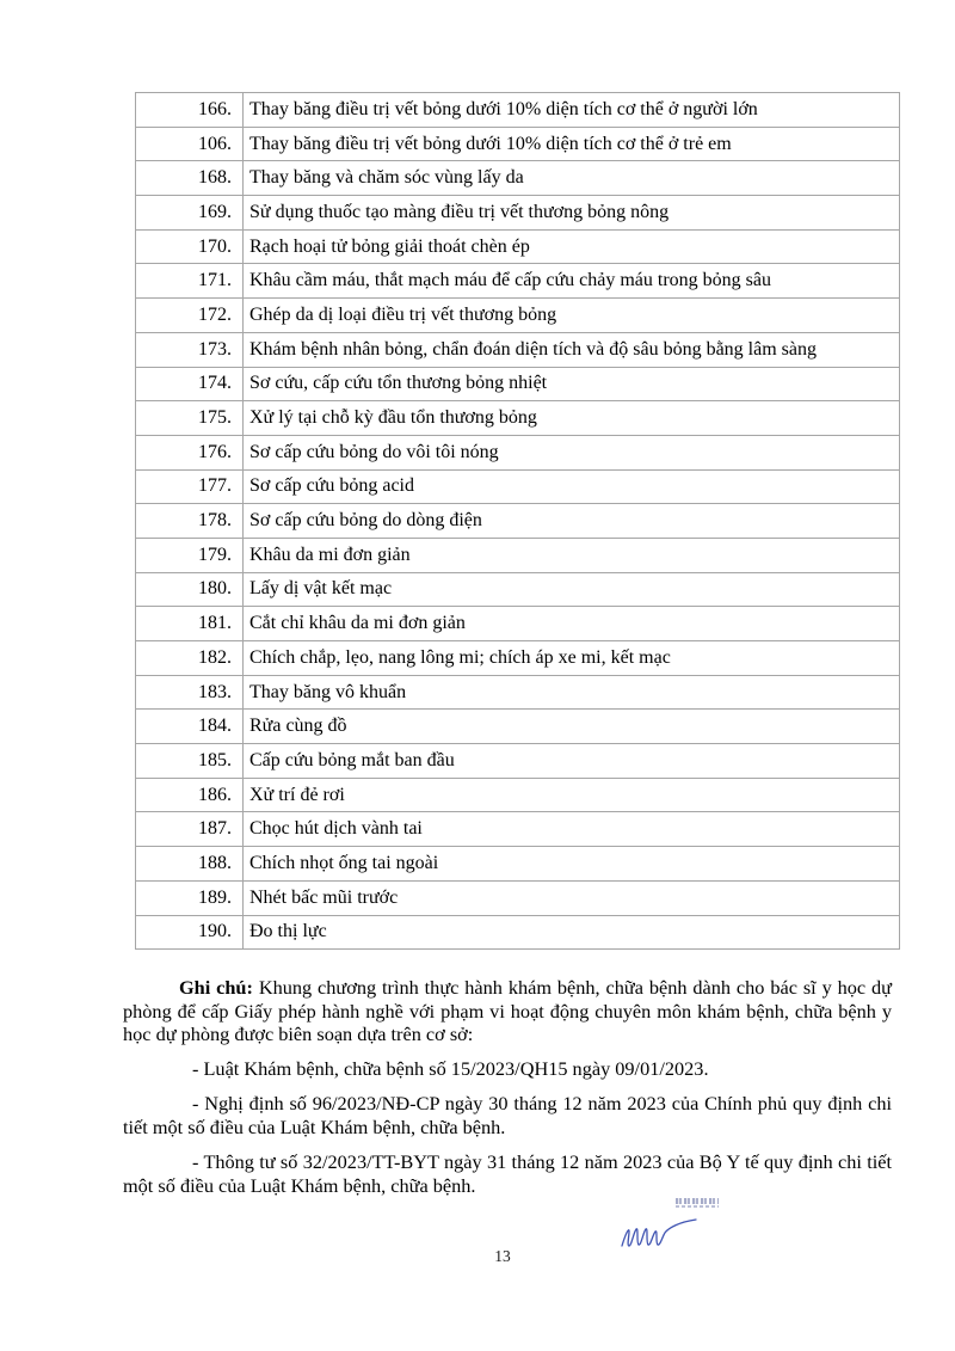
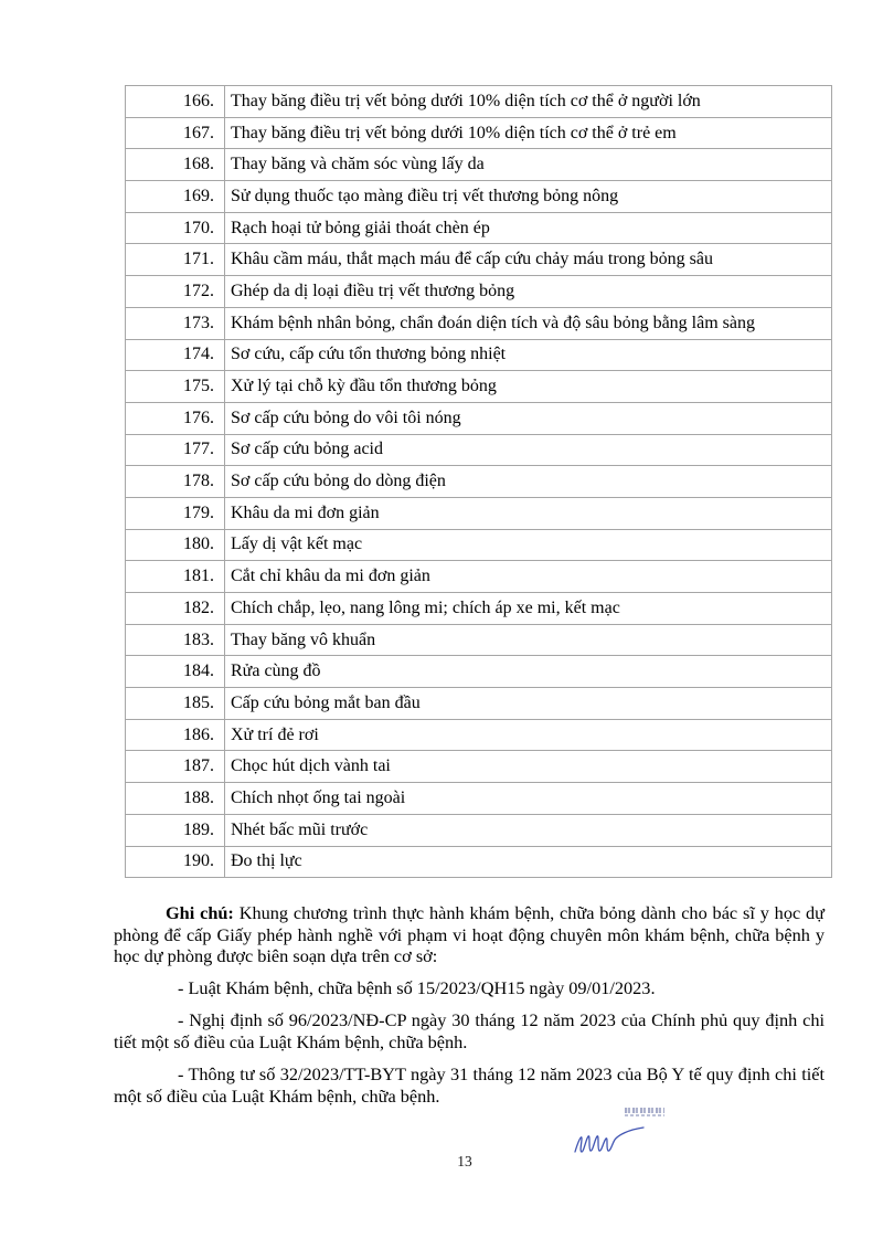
  166.	Thay băng điều trị vết bỏng dưới 10% diện tích cơ thể ở người lớn
- 106.	Thay băng điều trị vết bỏng dưới 10% diện tích cơ thể ở trẻ em
+ 167.	Thay băng điều trị vết bỏng dưới 10% diện tích cơ thể ở trẻ em
  168.	Thay băng và chăm sóc vùng lấy da
  169.	Sử dụng thuốc tạo màng điều trị vết thương bỏng nông
  170.	Rạch hoại tử bỏng giải thoát chèn ép
  171.	Khâu cầm máu, thắt mạch máu để cấp cứu chảy máu trong bỏng sâu
  172.	Ghép da dị loại điều trị vết thương bỏng
  173.	Khám bệnh nhân bỏng, chẩn đoán diện tích và độ sâu bỏng bằng lâm sàng
  174.	Sơ cứu, cấp cứu tổn thương bỏng nhiệt
  175.	Xử lý tại chỗ kỳ đầu tổn thương bỏng
  176.	Sơ cấp cứu bỏng do vôi tôi nóng
  177.	Sơ cấp cứu bỏng acid
  178.	Sơ cấp cứu bỏng do dòng điện
  179.	Khâu da mi đơn giản
  180.	Lấy dị vật kết mạc
  181.	Cắt chỉ khâu da mi đơn giản
  182.	Chích chắp, lẹo, nang lông mi; chích áp xe mi, kết mạc
  183.	Thay băng vô khuẩn
  184.	Rửa cùng đồ
  185.	Cấp cứu bỏng mắt ban đầu
  186.	Xử trí đẻ rơi
  187.	Chọc hút dịch vành tai
  188.	Chích nhọt ống tai ngoài
  189.	Nhét bấc mũi trước
  190.	Đo thị lực
- Ghi chú: Khung chương trình thực hành khám bệnh, chữa bệnh dành cho bác sĩ y học dự phòng để cấp Giấy phép hành nghề với phạm vi hoạt động chuyên môn khám bệnh, chữa bệnh y học dự phòng được biên soạn dựa trên cơ sở:
+ Ghi chú: Khung chương trình thực hành khám bệnh, chữa bỏng dành cho bác sĩ y học dự phòng để cấp Giấy phép hành nghề với phạm vi hoạt động chuyên môn khám bệnh, chữa bệnh y học dự phòng được biên soạn dựa trên cơ sở:
  - Luật Khám bệnh, chữa bệnh số 15/2023/QH15 ngày 09/01/2023.
  - Nghị định số 96/2023/NĐ-CP ngày 30 tháng 12 năm 2023 của Chính phủ quy định chi tiết một số điều của Luật Khám bệnh, chữa bệnh.
  - Thông tư số 32/2023/TT-BYT ngày 31 tháng 12 năm 2023 của Bộ Y tế quy định chi tiết một số điều của Luật Khám bệnh, chữa bệnh.
  13
